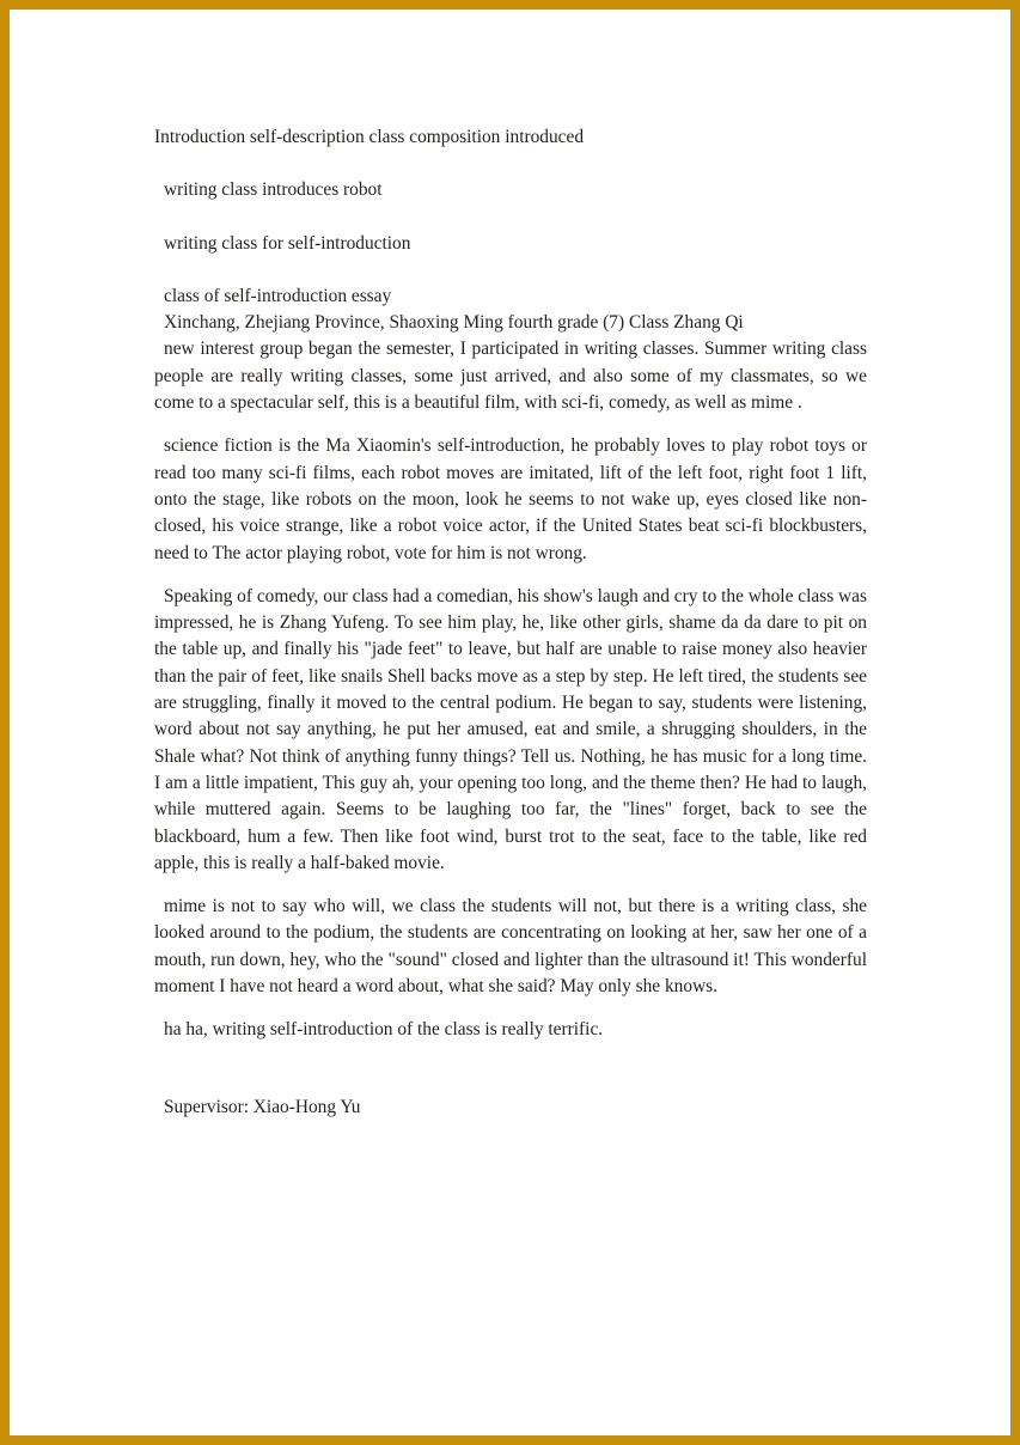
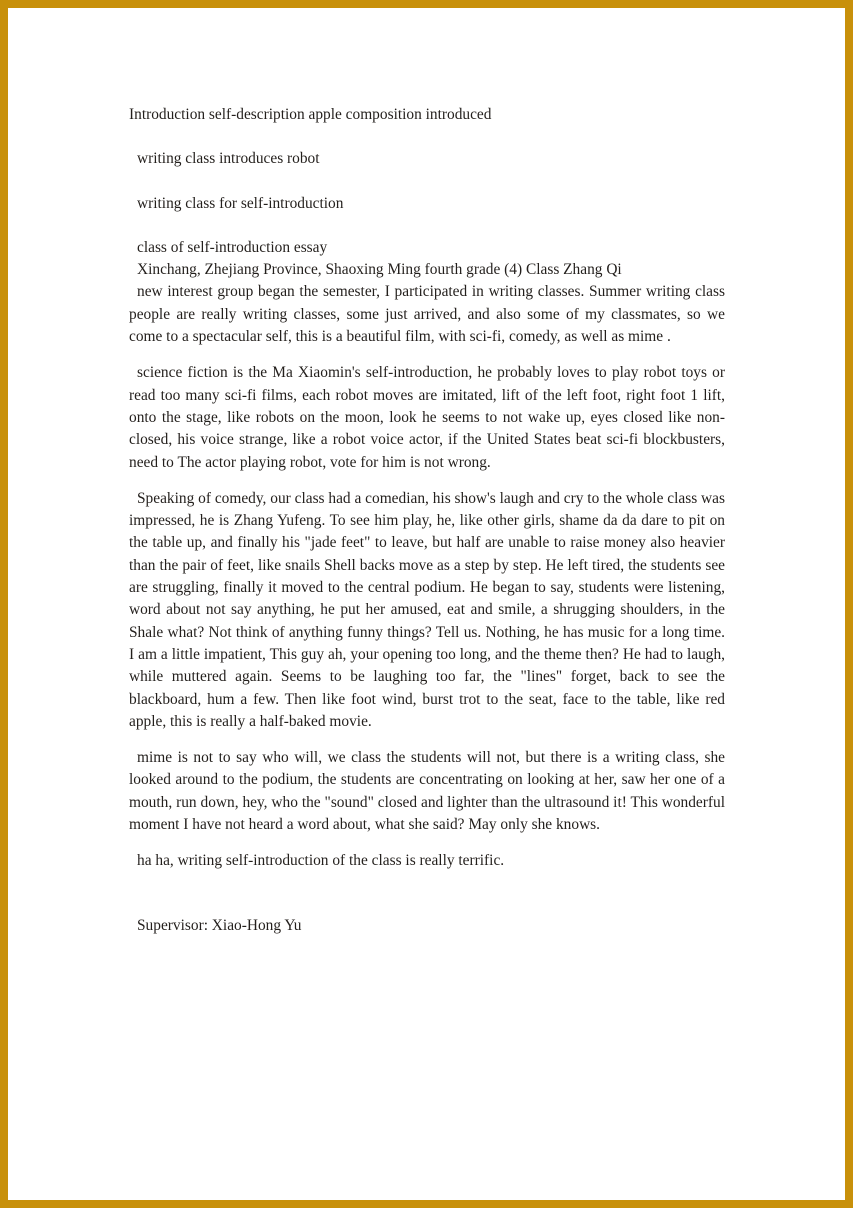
- Introduction self-description class composition introduced
+ Introduction self-description apple composition introduced
  writing class introduces robot
  writing class for self-introduction
  class of self-introduction essay
- Xinchang, Zhejiang Province, Shaoxing Ming fourth grade (7) Class Zhang Qi
+ Xinchang, Zhejiang Province, Shaoxing Ming fourth grade (4) Class Zhang Qi
  new interest group began the semester, I participated in writing classes. Summer writing class people are really writing classes, some just arrived, and also some of my classmates, so we come to a spectacular self, this is a beautiful film, with sci-fi, comedy, as well as mime .
  science fiction is the Ma Xiaomin's self-introduction, he probably loves to play robot toys or read too many sci-fi films, each robot moves are imitated, lift of the left foot, right foot 1 lift, onto the stage, like robots on the moon, look he seems to not wake up, eyes closed like non-closed, his voice strange, like a robot voice actor, if the United States beat sci-fi blockbusters, need to The actor playing robot, vote for him is not wrong.
  Speaking of comedy, our class had a comedian, his show's laugh and cry to the whole class was impressed, he is Zhang Yufeng. To see him play, he, like other girls, shame da da dare to pit on the table up, and finally his "jade feet" to leave, but half are unable to raise money also heavier than the pair of feet, like snails Shell backs move as a step by step. He left tired, the students see are struggling, finally it moved to the central podium. He began to say, students were listening, word about not say anything, he put her amused, eat and smile, a shrugging shoulders, in the Shale what? Not think of anything funny things? Tell us. Nothing, he has music for a long time. I am a little impatient, This guy ah, your opening too long, and the theme then? He had to laugh, while muttered again. Seems to be laughing too far, the "lines" forget, back to see the blackboard, hum a few. Then like foot wind, burst trot to the seat, face to the table, like red apple, this is really a half-baked movie.
  mime is not to say who will, we class the students will not, but there is a writing class, she looked around to the podium, the students are concentrating on looking at her, saw her one of a mouth, run down, hey, who the "sound" closed and lighter than the ultrasound it! This wonderful moment I have not heard a word about, what she said? May only she knows.
  ha ha, writing self-introduction of the class is really terrific.
  Supervisor: Xiao-Hong Yu
